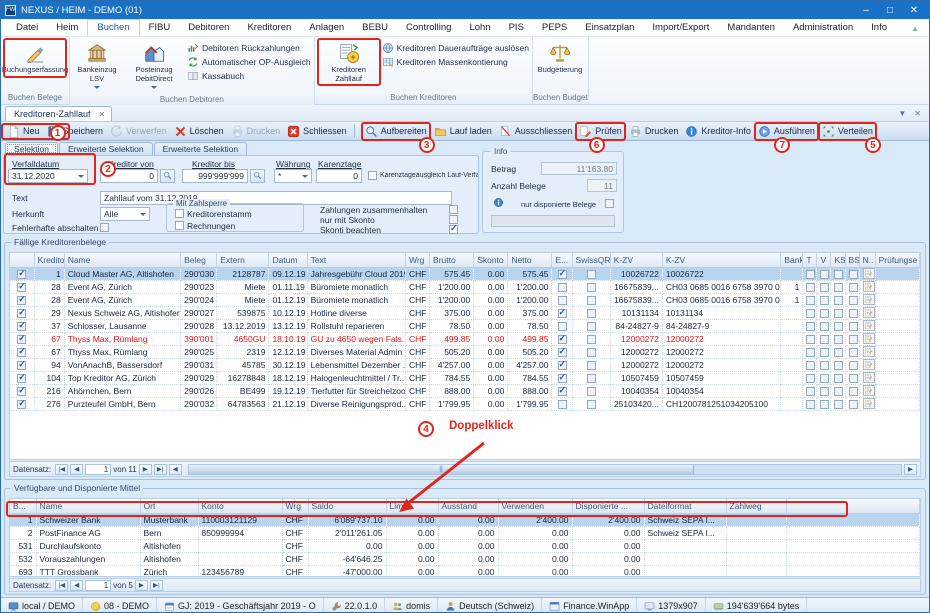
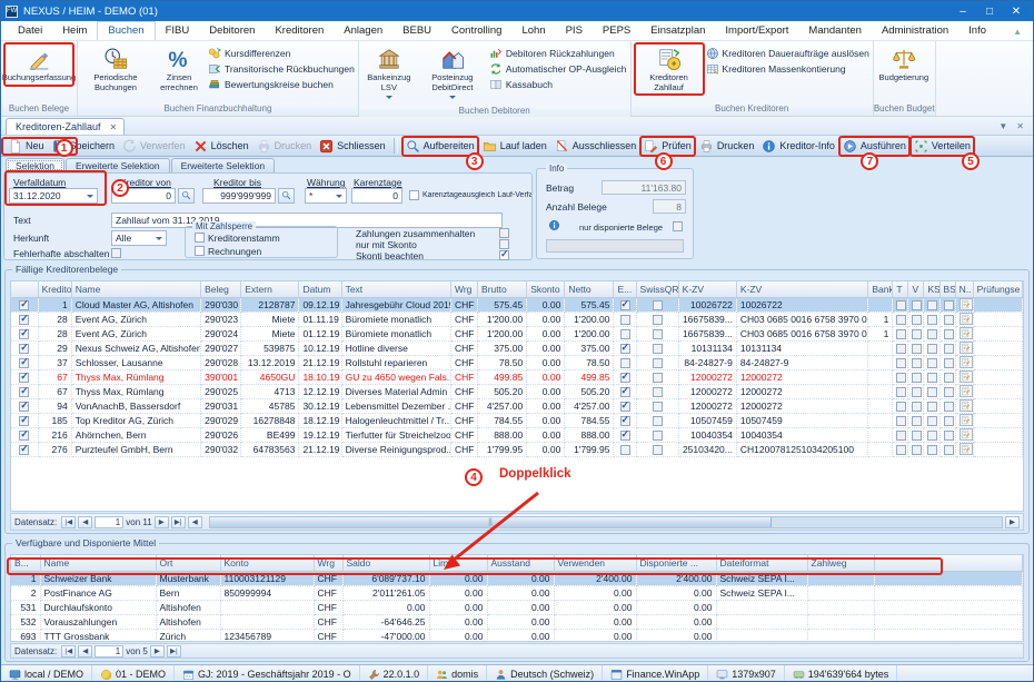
  NEXUS / HEIM - DEMO (01)
  –
  □
  ✕
  Datei
  Heim
  Buchen
  FIBU
  Debitoren
  Kreditoren
  Anlagen
  BEBU
  Controlling
  Lohn
  PIS
  PEPS
  Einsatzplan
  Import/Export
  Mandanten
  Administration
  Info
  ▲
  Buchungserfassung
  Buchen Belege
+ Periodische Buchungen
+ %
+ Zinsen errechnen
+ Kursdifferenzen
+ Transitorische Rückbuchungen
+ Bewertungskreise buchen
+ Buchen Finanzbuchhaltung
  Bankeinzug LSV
  Posteinzug DebitDirect
  Debitoren Rückzahlungen
  Automatischer OP-Ausgleich
  Kassabuch
  Buchen Debitoren
  Kreditoren Zahllauf
  Kreditoren Daueraufträge auslösen
  Kreditoren Massenkontierung
  Buchen Kreditoren
  Budgetierung
  Buchen Budget
  Kreditoren-Zahllauf
  ✕
  ▼
  ✕
  Neu
  1
  Speichern
  Verwerfen
  Löschen
  Drucken
  Schliessen
  Aufbereiten
  3
  Lauf laden
  Ausschliessen
  Prüfen
  6
  Drucken
  Kreditor-Info
  Ausführen
  7
  Verteilen
  5
  Selektion
  Erweiterte Selektion
  Erweiterte Selektion
  Verfalldatum
  31.12.2020
  reditor von
  0
  Kreditor bis
  999'999'999
  Währung
  *
  Karenztage
  0
  Text
  Zahllauf vom 31.12.2019
  Herkunft
  Alle
  Mit Zahlsperre
  Kreditorenstamm
  Rechnungen
  Zahlungen zusammenhalten
  nur mit Skonto
  Skonti beachten
  Fehlerhafte abschalten
  Info
  Betrag
  11'163.80
  Anzahl Belege
- 11
+ 8
  nur disponierte Belege
  Fällige Kreditorenbelege
  	Kredito	Name	Beleg	Extern	Datum	Text	Wrg	Brutto	Skonto	Netto	E...	SwissQR	K-ZV	K-ZV	Bank	T	V	KS	BS	N..	Prüfungse
  	1	Cloud Master AG, Altishofen	290'030	2128787	09.12.19	Jahresgebühr Cloud 201	CHF	575.45	0.00	575.45			10026722	10026722
  	28	Event AG, Zürich	290'023	Miete	01.11.19	Büromiete monatlich	CHF	1'200.00	0.00	1'200.00			16675839...	CH03 0685 0016 6758 3970 0	1
  	28	Event AG, Zürich	290'024	Miete	01.12.19	Büromiete monatlich	CHF	1'200.00	0.00	1'200.00			16675839...	CH03 0685 0016 6758 3970 0	1
  	29	Nexus Schweiz AG, Altishofen	290'027	539875	10.12.19	Hotline diverse	CHF	375.00	0.00	375.00			10131134	10131134
- 	37	Schlosser, Lausanne	290'028	13.12.2019	13.12.19	Rollstuhl reparieren	CHF	78.50	0.00	78.50			84-24827-9	84-24827-9
+ 	37	Schlosser, Lausanne	290'028	13.12.2019	21.12.19	Rollstuhl reparieren	CHF	78.50	0.00	78.50			84-24827-9	84-24827-9
  	67	Thyss Max, Rümlang	390'001	4650GU	18.10.19	GU zu 4650 wegen Fals..	CHF	499.85	0.00	499.85			12000272	12000272
- 	67	Thyss Max, Rümlang	290'025	2319	12.12.19	Diverses Material Admin	CHF	505.20	0.00	505.20			12000272	12000272
+ 	67	Thyss Max, Rümlang	290'025	4713	12.12.19	Diverses Material Admin	CHF	505.20	0.00	505.20			12000272	12000272
  	94	VonAnachB, Bassersdorf	290'031	45785	30.12.19	Lebensmittel Dezember .	CHF	4'257.00	0.00	4'257.00			12000272	12000272
- 	104	Top Kreditor AG, Zürich	290'029	16278848	18.12.19	Halogenleuchtmittel / Tr...	CHF	784.55	0.00	784.55			10507459	10507459
+ 	185	Top Kreditor AG, Zürich	290'029	16278848	18.12.19	Halogenleuchtmittel / Tr...	CHF	784.55	0.00	784.55			10507459	10507459
  	216	Ahörnchen, Bern	290'026	BE499	19.12.19	Tierfutter für Streichelzoo	CHF	888.00	0.00	888.00			10040354	10040354
  	276	Purzteufel GmbH, Bern	290'032	64783563	21.12.19	Diverse Reinigungsprod..	CHF	1'799.95	0.00	1'799.95			25103420...	CH1200781251034205100
  Datensatz:
  1
  von 11
  Verfügbare und Disponierte Mittel
  B...	Name	Ort	Konto	Wrg	Saldo	Lim	Ausstand	Verwenden	Disponierte ...	Dateiformat	Zahlweg
  1	Schweizer Bank	Musterbank	110003121129	CHF	6'089'737.10	0.00	0.00	2'400.00	2'400.00	Schweiz SEPA I...
  2	PostFinance AG	Bern	850999994	CHF	2'011'261.05	0.00	0.00	0.00	0.00	Schweiz SEPA I...
  531	Durchlaufskonto	Altishofen		CHF	0.00	0.00	0.00	0.00	0.00
  532	Vorauszahlungen	Altishofen		CHF	-64'646.25	0.00	0.00	0.00	0.00
  693	TTT Grossbank	Zürich	123456789	CHF	-47'000.00	0.00	0.00	0.00	0.00
  Datensatz:
  1
  von 5
  local / DEMO
- 08 - DEMO
+ 01 - DEMO
  GJ: 2019 - Geschäftsjahr 2019 - O
  22.0.1.0
  domis
  Deutsch (Schweiz)
  Finance.WinApp
  1379x907
  194'639'664 bytes
  2
  4
  Doppelklick
